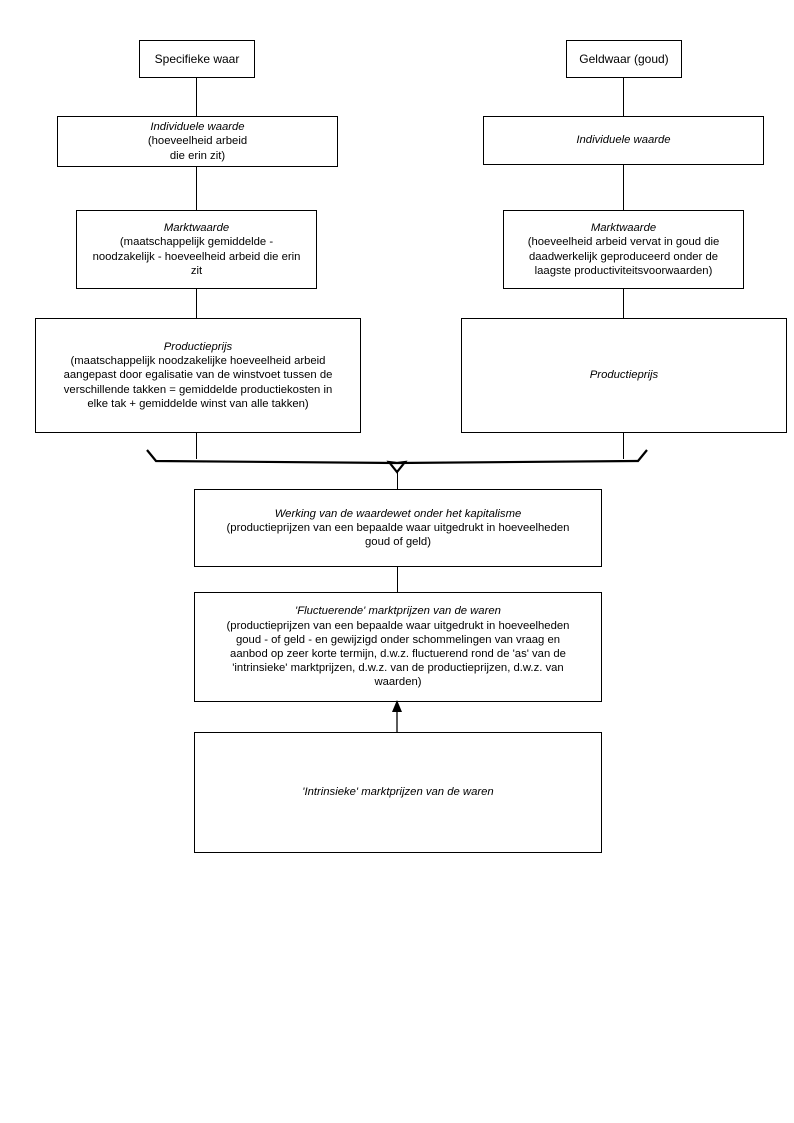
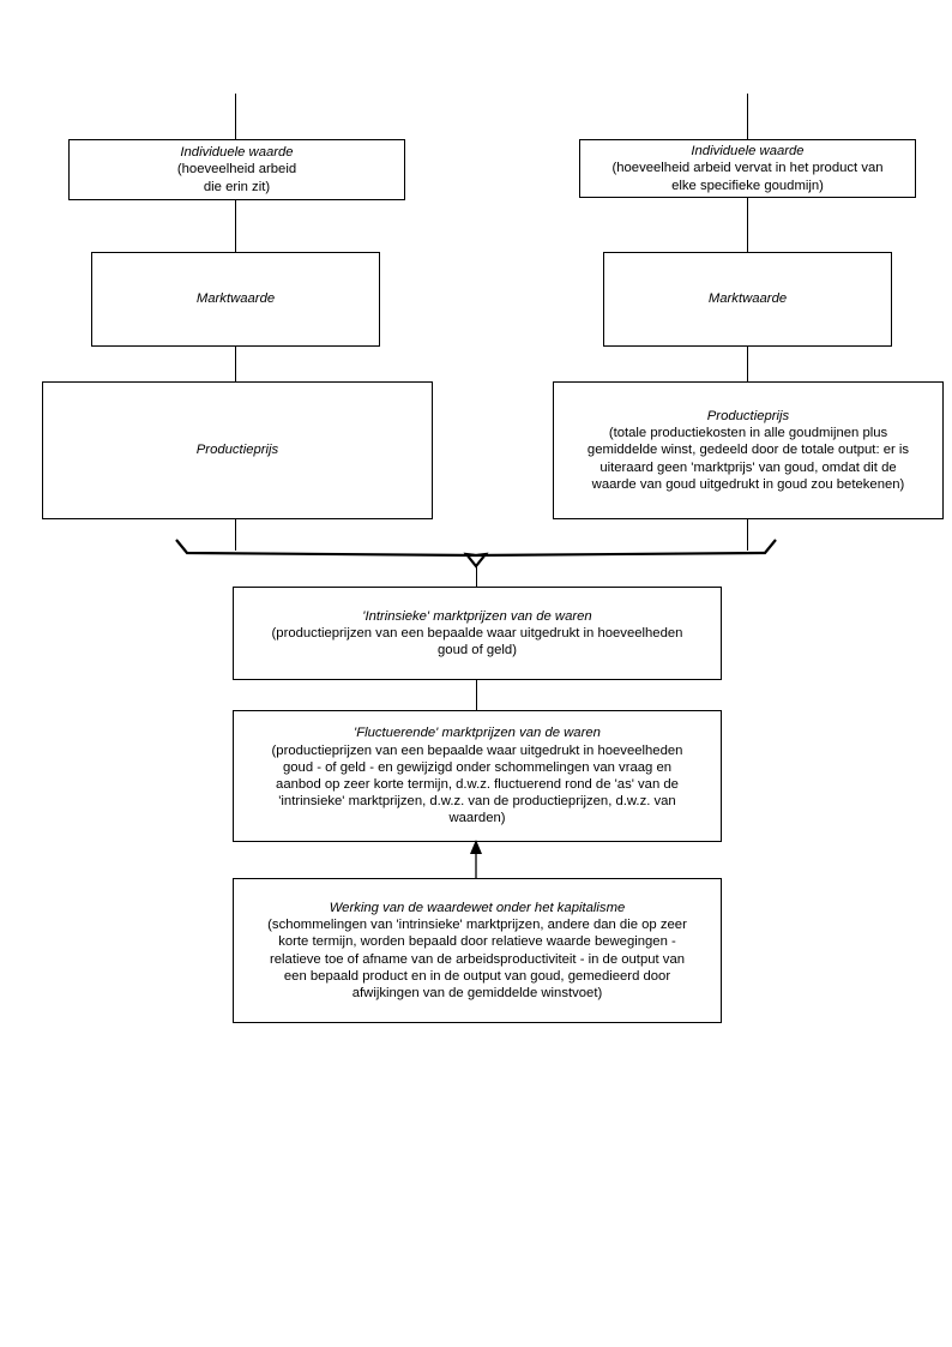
- Specifieke waar
  Individuele waarde
  (hoeveelheid arbeid
  die erin zit)
  Marktwaarde
- (maatschappelijk gemiddelde -
- noodzakelijk - hoeveelheid arbeid die erin
- zit
  Productieprijs
- (maatschappelijk noodzakelijke hoeveelheid arbeid
- aangepast door egalisatie van de winstvoet tussen de
- verschillende takken = gemiddelde productiekosten in
- elke tak + gemiddelde winst van alle takken)
- Geldwaar (goud)
  Individuele waarde
+ (hoeveelheid arbeid vervat in het product van
+ elke specifieke goudmijn)
  Marktwaarde
- (hoeveelheid arbeid vervat in goud die
- daadwerkelijk geproduceerd onder de
- laagste productiviteitsvoorwaarden)
  Productieprijs
+ (totale productiekosten in alle goudmijnen plus
+ gemiddelde winst, gedeeld door de totale output: er is
+ uiteraard geen 'marktprijs' van goud, omdat dit de
+ waarde van goud uitgedrukt in goud zou betekenen)
- Werking van de waardewet onder het kapitalisme
+ 'Intrinsieke' marktprijzen van de waren
  (productieprijzen van een bepaalde waar uitgedrukt in hoeveelheden
  goud of geld)
  'Fluctuerende' marktprijzen van de waren
  (productieprijzen van een bepaalde waar uitgedrukt in hoeveelheden
  goud - of geld - en gewijzigd onder schommelingen van vraag en
  aanbod op zeer korte termijn, d.w.z. fluctuerend rond de 'as' van de
  'intrinsieke' marktprijzen, d.w.z. van de productieprijzen, d.w.z. van
  waarden)
- 'Intrinsieke' marktprijzen van de waren
+ Werking van de waardewet onder het kapitalisme
+ (schommelingen van 'intrinsieke' marktprijzen, andere dan die op zeer
+ korte termijn, worden bepaald door relatieve waarde bewegingen -
+ relatieve toe of afname van de arbeidsproductiviteit - in de output van
+ een bepaald product en in de output van goud, gemedieerd door
+ afwijkingen van de gemiddelde winstvoet)
